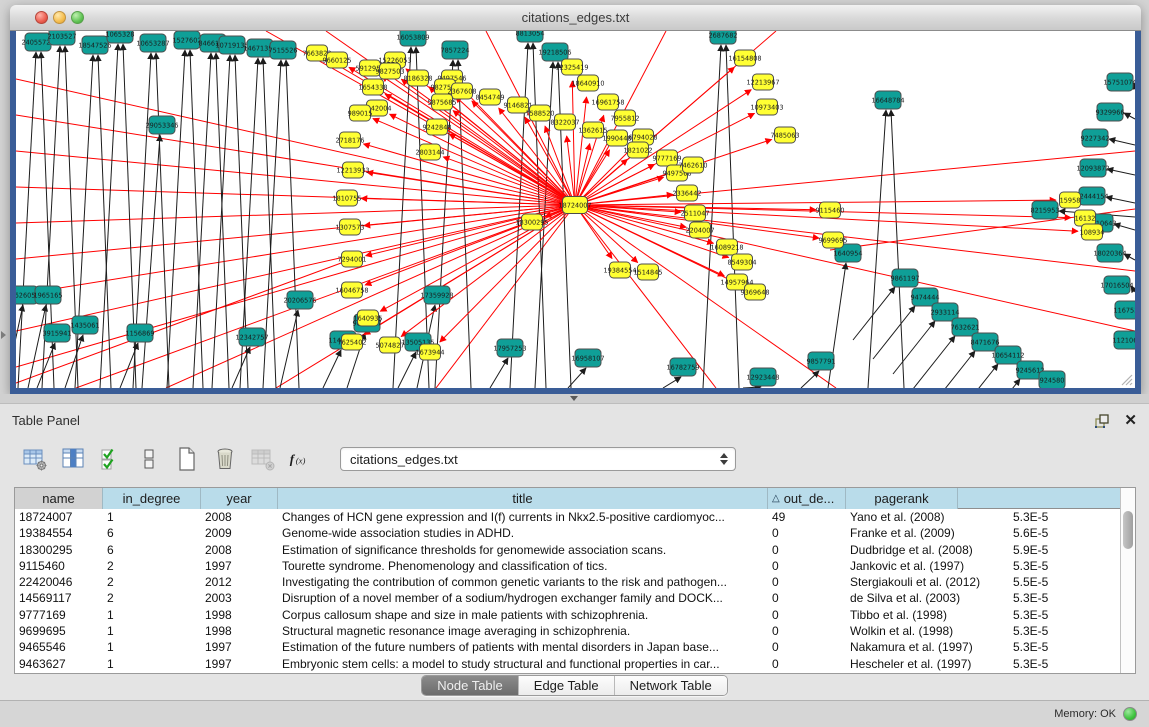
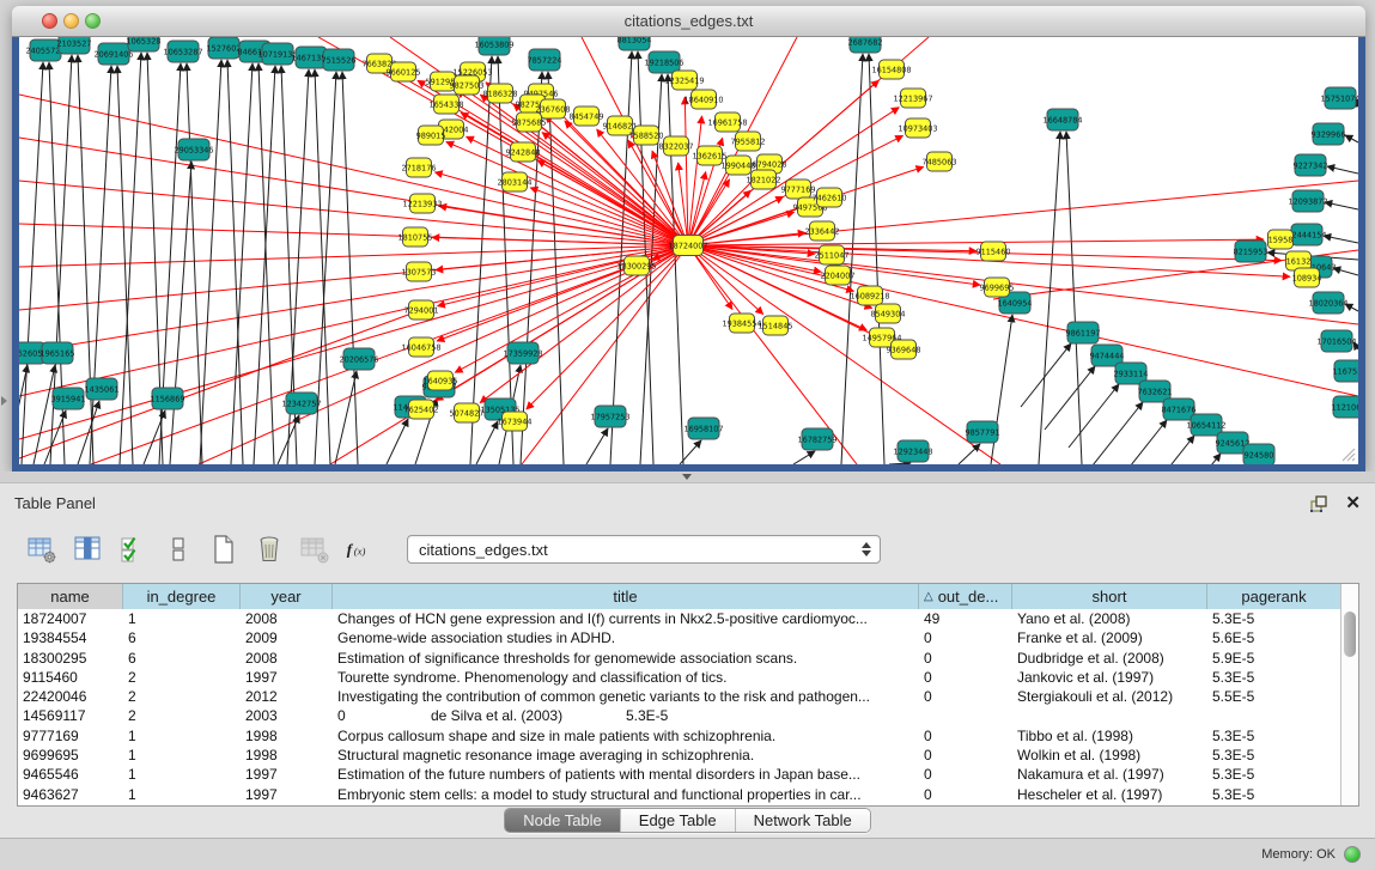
  citations_edges.txt
  2405572
  2103527
- 18547526
+ 20691406
  10653287
  1527602
  84661
  10719135
  146713
  7515526
  16053809
  7857224
  19218506
  16648784
  29053346
  62605
  1965165
  3915941
  1435061
  1156869
  12342757
  20206576
  13505135
  17359928
  17957253
  16958107
  16782759
  12923448
  9857791
  1640954
  9861197
  9474444
  2933114
  7632621
  8471676
  10654112
  9245612
  924580
  15751074
  9329966
  9227342
  12093872
  2444154
  8215953
  18020364
  17016504
  11675
  11210
  766382
  9660125
  591295
  1654338
  42004
  989015
  2718176
  12213933
  1810755
  1307573
  7294001
  16046758
  1640935
  7625402
  5074827
  1673944
  15226053
  9827503
  8186328
  9497546
  98275
  2367608
  5875685
  8454749
  9146821
  7588520
  8322037
  9242848
  2803144
  12325419
  18640910
  16961758
  7955812
  1362615
  1990448
  6794028
  1821022
  9777169
  16154808
  12213967
  10973403
  7485063
  94975
  7462610
  2336442
  2511047
  18300295
  19384554
  2204007
  16089218
  8549304
  14957964
  9369648
  1514845
  15958
  16132
  108934
  9115460
  9699695
  18724007
  Table Panel
  ✕
  f
  (x)
  citations_edges.txt
  name
  in_degree
  year
  title
  △
  out_de...
+ short
  pagerank
  18724007
  1
  2008
  Changes of HCN gene expression and I(f) currents in Nkx2.5-positive cardiomyoc...
  49
  Yano et al. (2008)
  5.3E-5
  19384554
  6
  2009
  Genome-wide association studies in ADHD.
  0
  Franke et al. (2009)
  5.6E-5
  18300295
  6
  2008
  Estimation of significance thresholds for genomewide association scans.
  0
  Dudbridge et al. (2008)
  5.9E-5
  9115460
  2
  1997
  Tourette syndrome. Phenomenology and classification of tics.
  0
  Jankovic et al. (1997)
  5.3E-5
  22420046
  2
  2012
  Investigating the contribution of common genetic variants to the risk and pathogen...
  0
  Stergiakouli et al. (2012)
  5.5E-5
  14569117
  2
  2003
- Disruption of a novel member of a sodium/hydrogen exchanger family and DOCK...
  0
  de Silva et al. (2003)
  5.3E-5
  9777169
  1
  1998
  Corpus callosum shape and size in male patients with schizophrenia.
  0
  Tibbo et al. (1998)
  5.3E-5
  9699695
  1
  1998
  Structural magnetic resonance image averaging in schizophrenia.
  0
  Wolkin et al. (1998)
  5.3E-5
  9465546
  1
  1997
  Estimation of the future numbers of patients with mental disorders in Japan base...
  0
  Nakamura et al. (1997)
  5.3E-5
  9463627
  1
  1997
  Embryonic stem cells: a model to study structural and functional properties in car...
  0
  Hescheler et al. (1997)
  5.3E-5
  Node Table
  Edge Table
  Network Table
  Memory: OK
